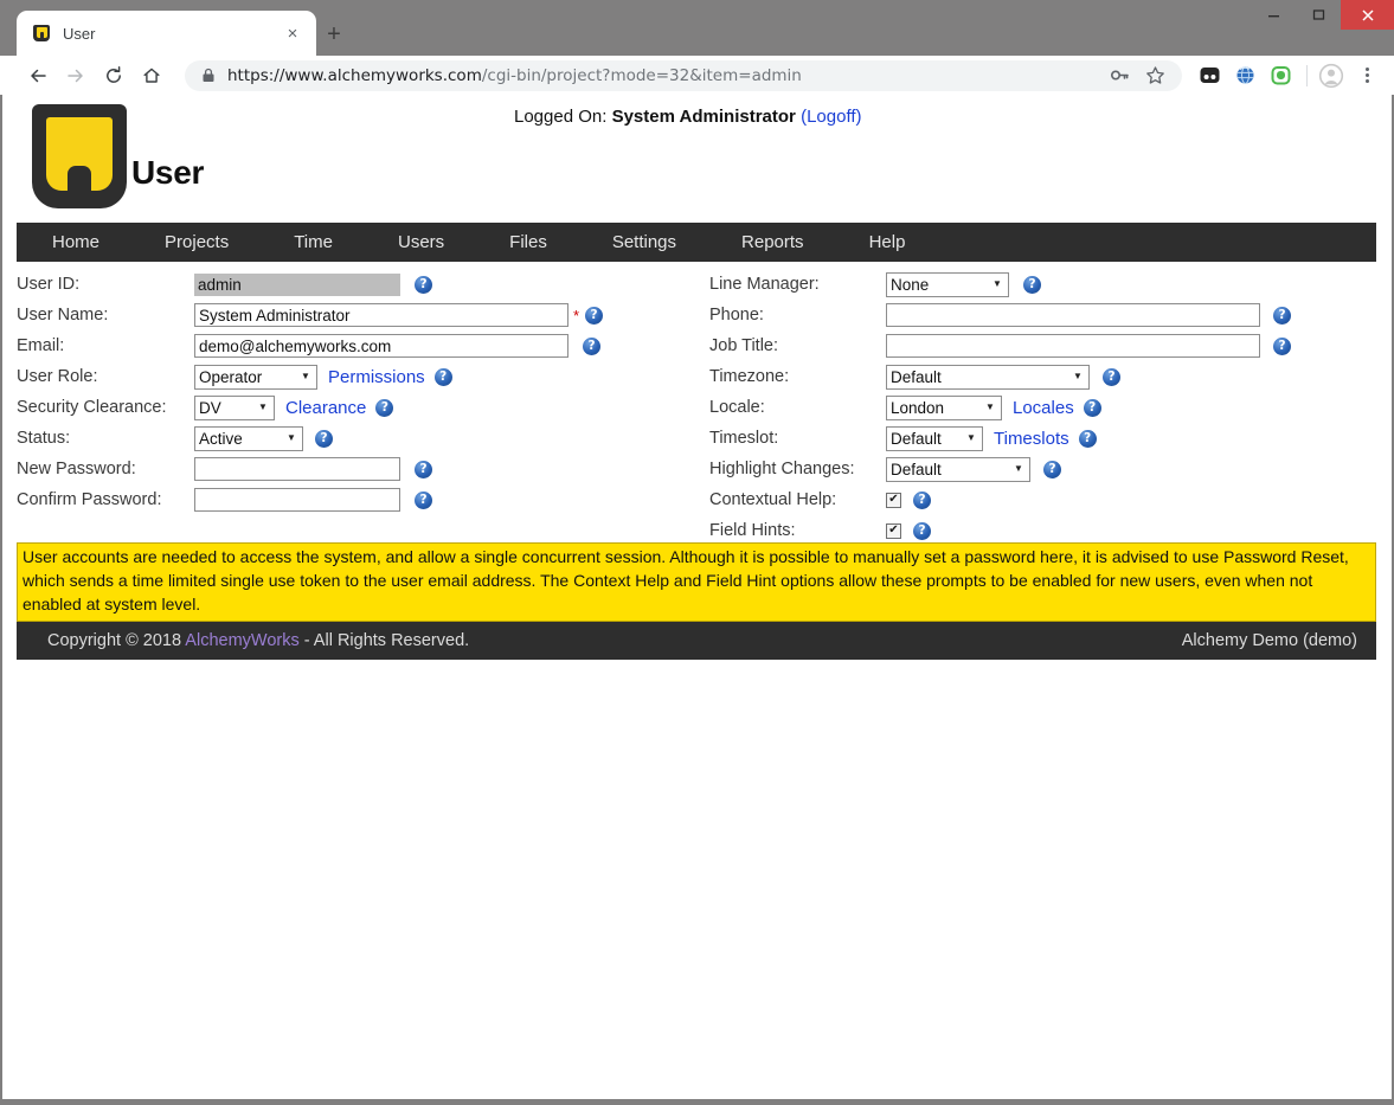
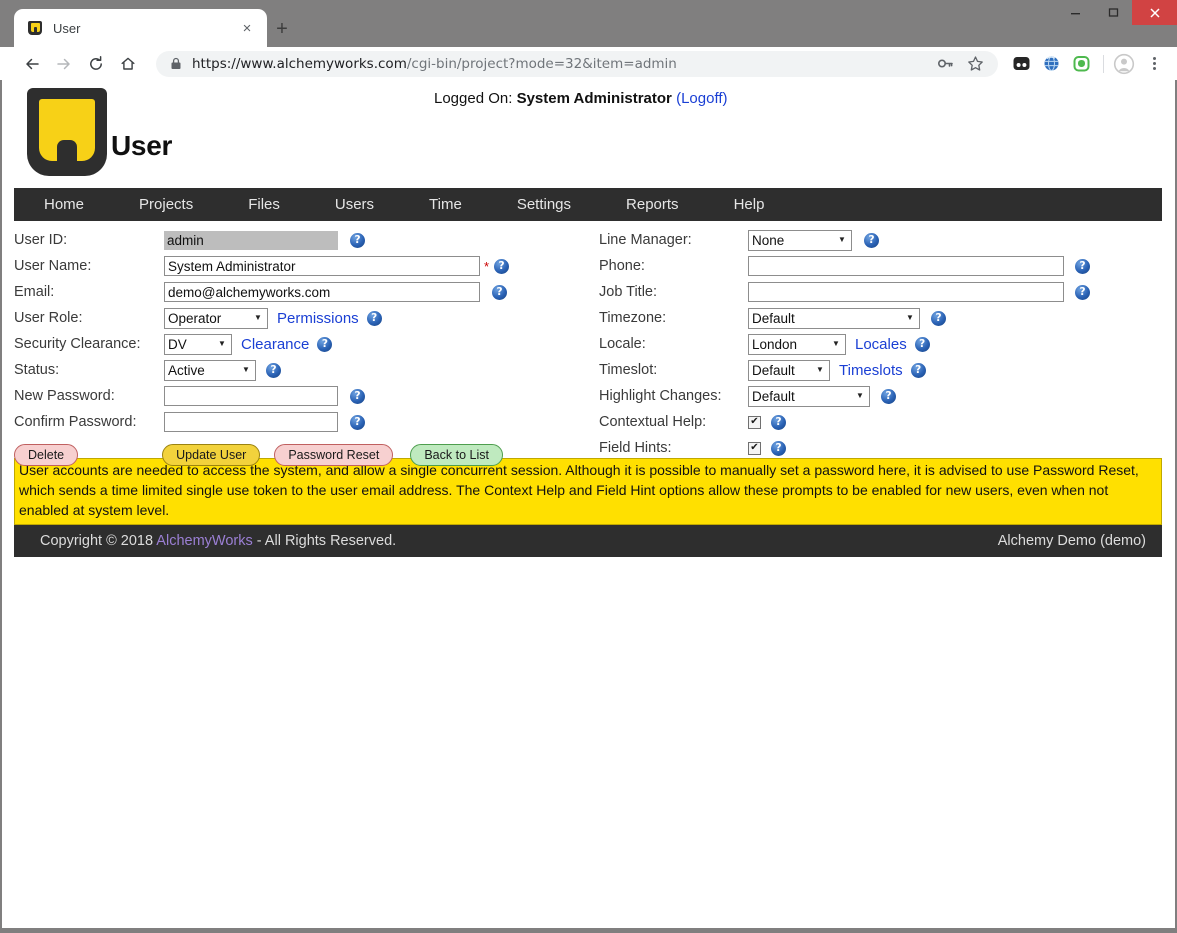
  User
  ×
  +
  https://www.alchemyworks.com/cgi-bin/project?mode=32&item=admin
  User
  Logged On: System Administrator (Logoff)
  Home
  Projects
- Time
+ Files
  Users
- Files
+ Time
  Settings
  Reports
  Help
  User ID:
  admin
  ?
  User Name:
  System Administrator
  *
  ?
  Email:
  demo@alchemyworks.com
  ?
  User Role:
  Operator
  ▼
  Permissions
  ?
  Security Clearance:
  DV
  ▼
  Clearance
  ?
  Status:
  Active
  ▼
  ?
  New Password:
  ?
  Confirm Password:
  ?
+ Delete
+ Update User
+ Password Reset
+ Back to List
  Line Manager:
  None
  ▼
  ?
  Phone:
  ?
  Job Title:
  ?
  Timezone:
  Default
  ▼
  ?
  Locale:
  London
  ▼
  Locales
  ?
  Timeslot:
  Default
  ▼
  Timeslots
  ?
  Highlight Changes:
  Default
  ▼
  ?
  Contextual Help:
  ✔
  ?
  Field Hints:
  ✔
  ?
  User accounts are needed to access the system, and allow a single concurrent session. Although it is possible to manually set a password here, it is advised to use Password Reset, which sends a time limited single use token to the user email address. The Context Help and Field Hint options allow these prompts to be enabled for new users, even when not enabled at system level.
  Copyright © 2018 AlchemyWorks - All Rights Reserved.
  Alchemy Demo (demo)
